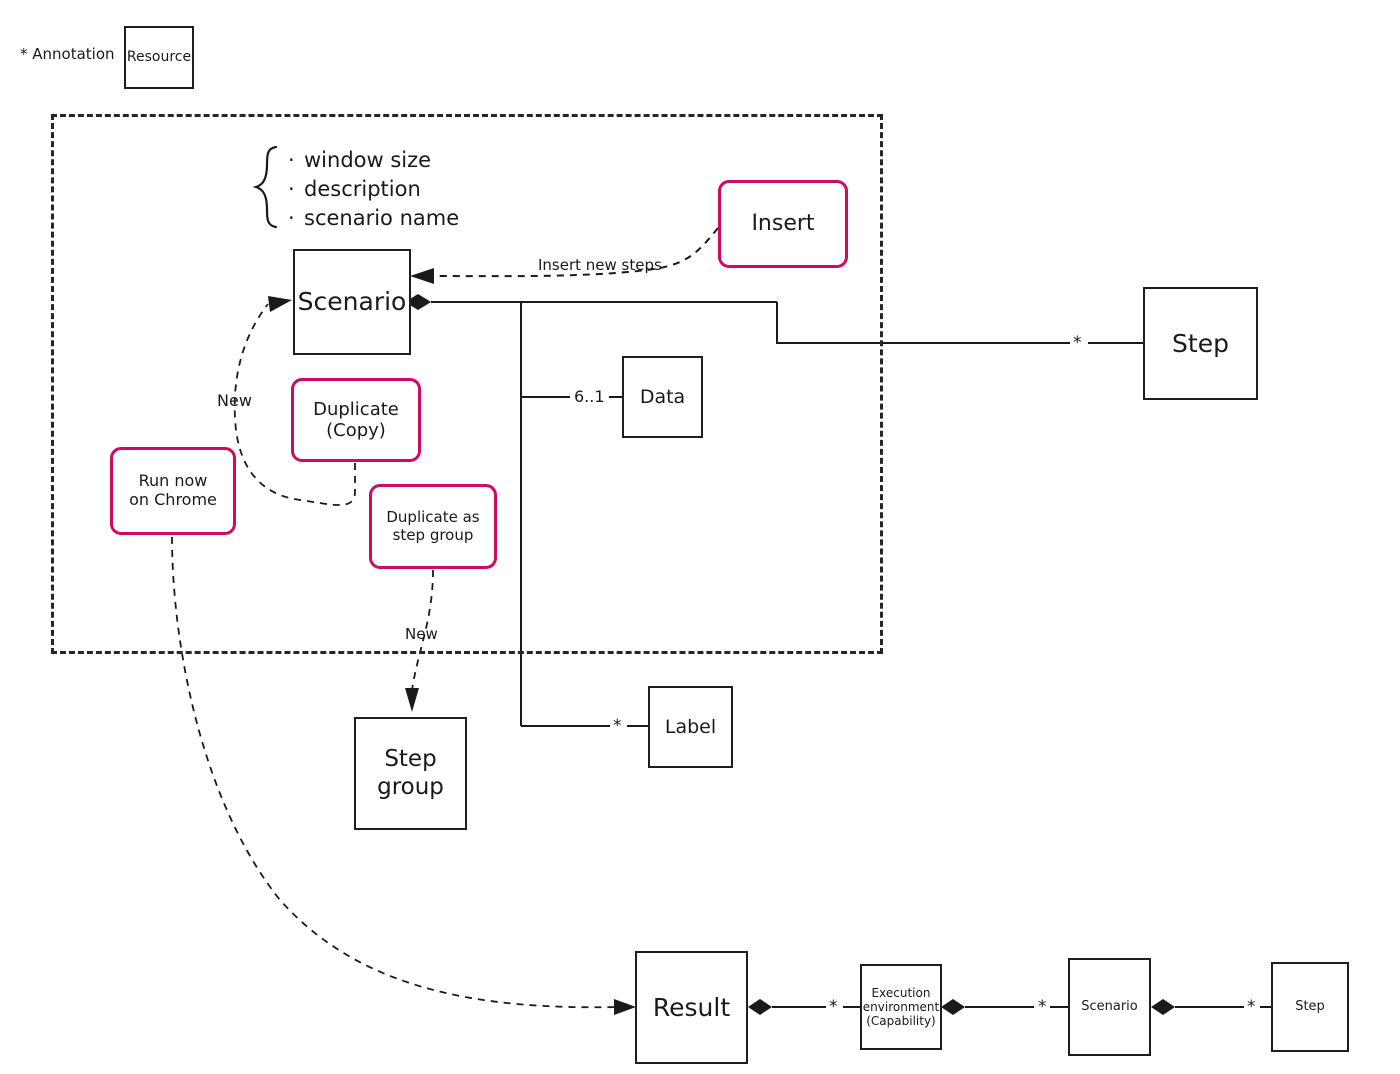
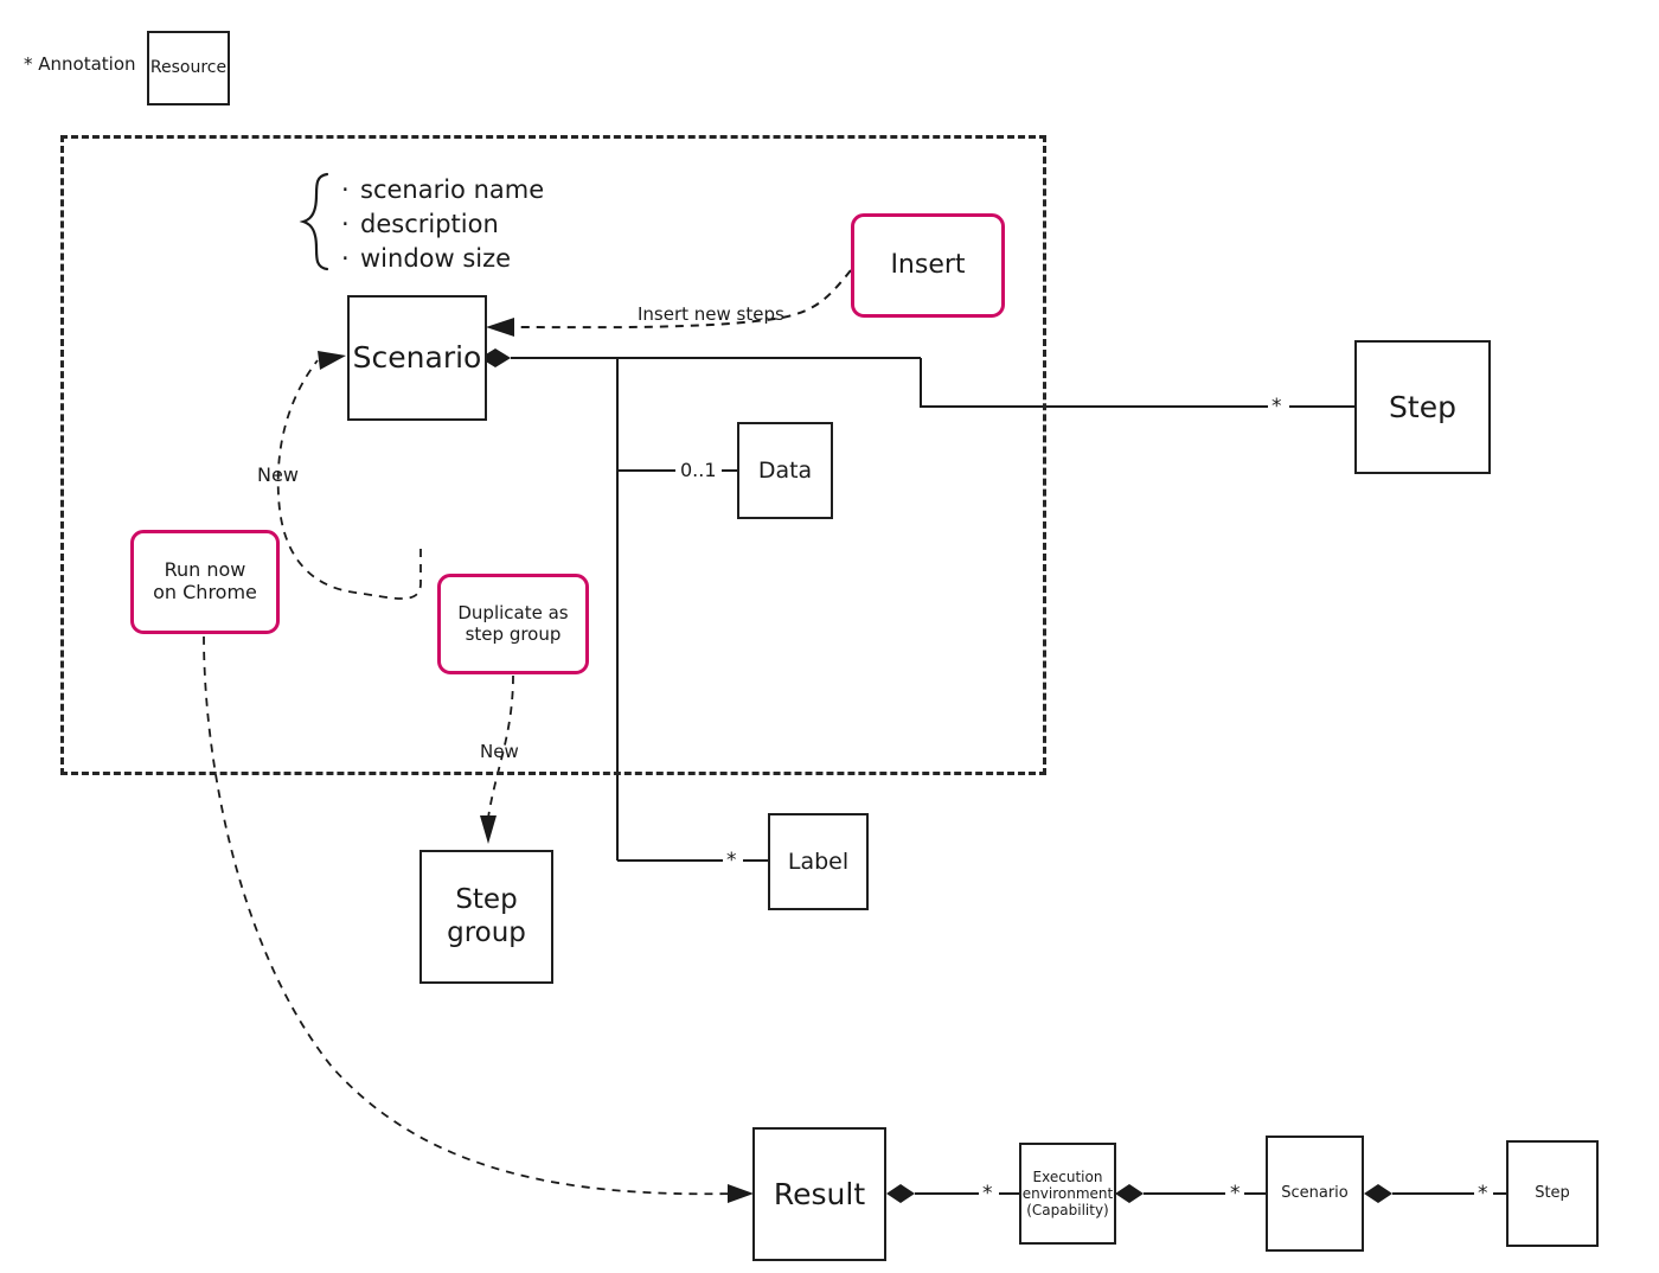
  * Annotation
  Resource
- · window size
+ · scenario name
  · description
- · scenario name
+ · window size
  Scenario
  Insert
- Duplicate
- (Copy)
  Duplicate as
  step group
  Run now
  on Chrome
  Step
  Data
  Label
  Step
  group
  Result
  Execution
  environment
  (Capability)
  Scenario
  Step
  Insert new steps
  New
  New
  *
- 6..1
+ 0..1
  *
  *
  *
  *
